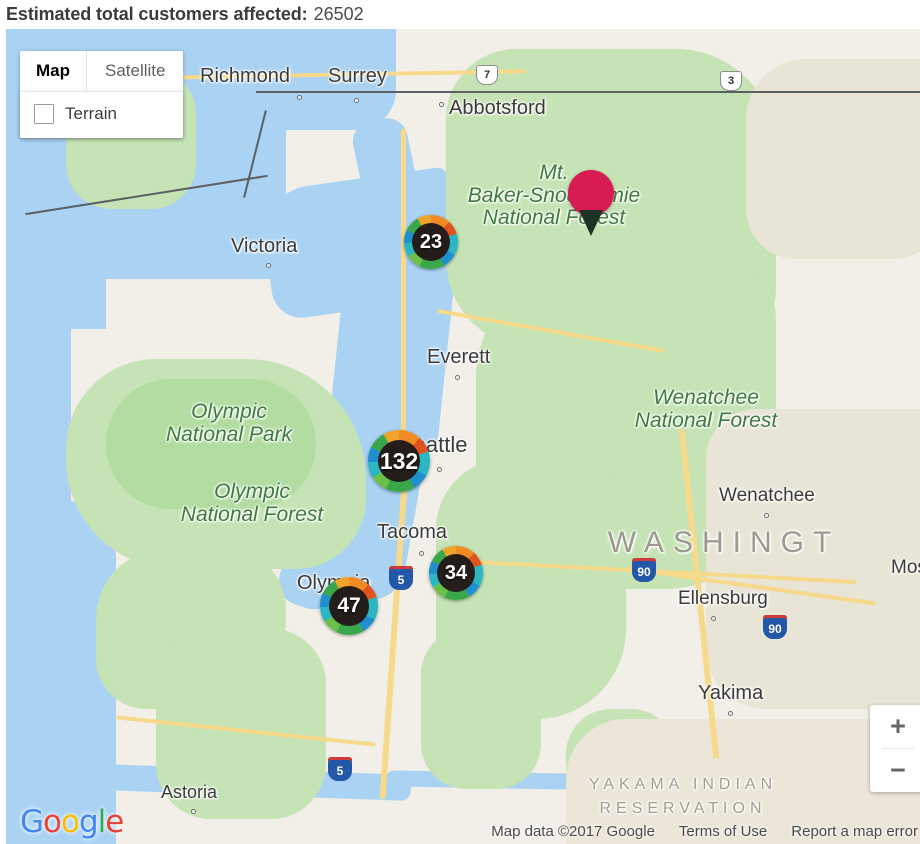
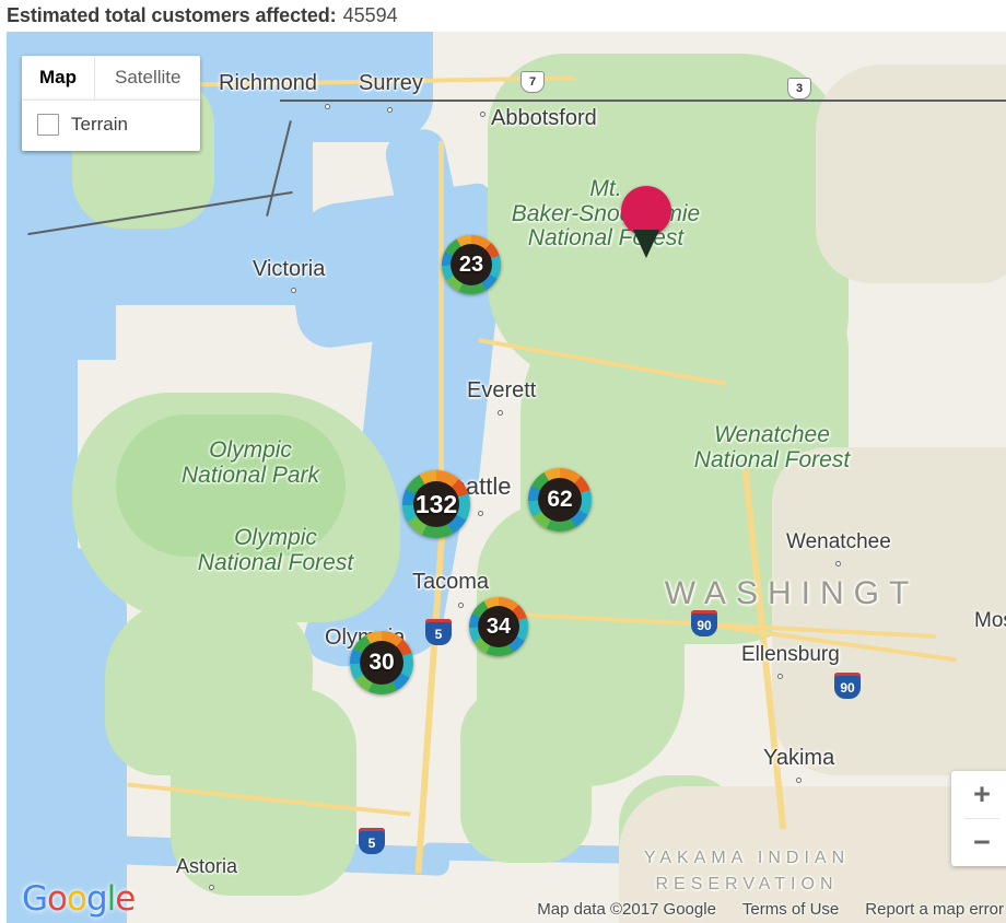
  Estimated total customers affected:
- 26502
+ 45594
  Richmond
  Surrey
  Abbotsford
  Victoria
  Everett
  attle
  Tacoma
  Wenatchee
  Ellensburg
  Yakima
  Astoria
  Mt.
  Baker-Snomie
  National Forest
  Olympic
  National Park
  Olympic
  National Forest
  Wenatchee
  National Forest
  WASHINGT
  YAKAMA INDIAN
  RESERVATION
  7
  3
  5
  5
  90
  90
  23
  132
+ 62
  34
- 47
+ 30
  Map
  Satellite
  Terrain
  +
  −
  Google
  Map data ©2017 Google
  Terms of Use
  Report a map error
